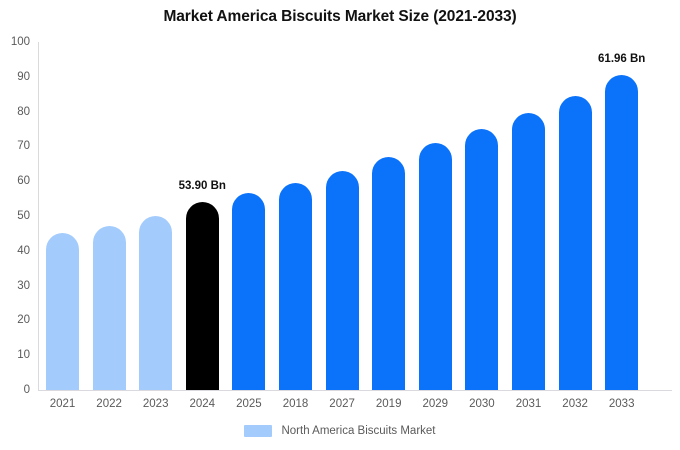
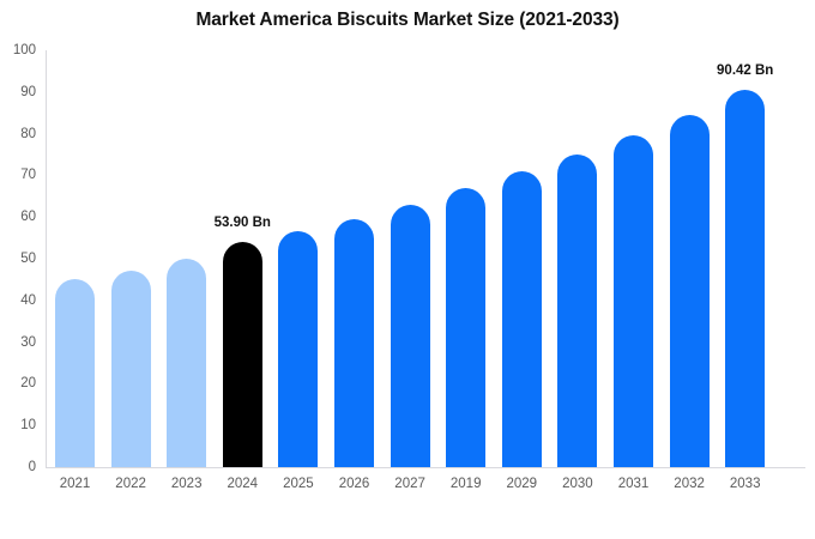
  Market America Biscuits Market Size (2021-2033)
  53.90 Bn
- 61.96 Bn
+ 90.42 Bn
  100
  90
  80
  70
  60
  50
  40
  30
  20
  10
  0
  2021
  2022
  2023
  2024
  2025
- 2018
+ 2026
  2027
  2019
  2029
  2030
  2031
  2032
  2033
- North America Biscuits Market
